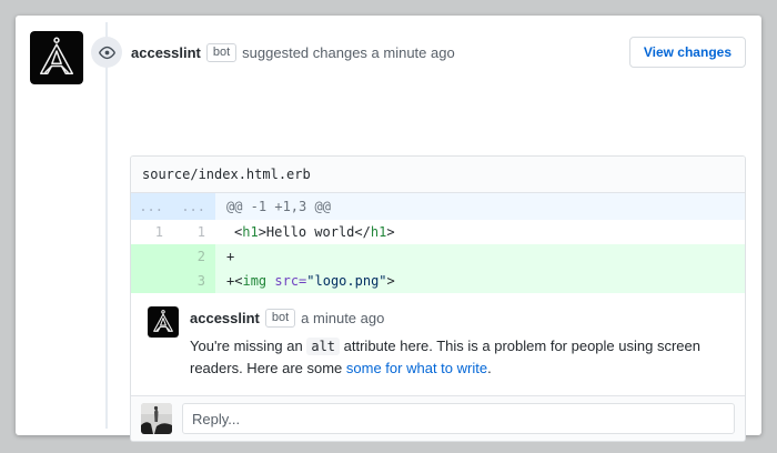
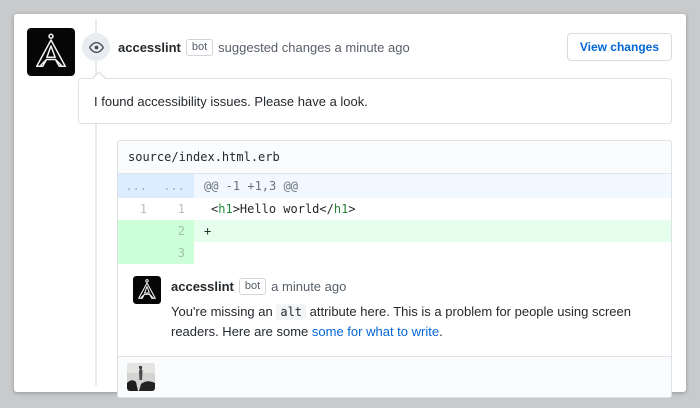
  accesslint
  bot
  suggested changes a minute ago
  View changes
+ I found accessibility issues. Please have a look.
  source/index.html.erb
  ...
  ...
  @@ -1 +1,3 @@
  1
  1
  <h1>Hello world</h1>
  2
  +
  3
- +<img src="logo.png">
  accesslint
  bot
  a minute ago
  You're missing an alt attribute here. This is a problem for people using screen readers. Here are some some for what to write.
- Reply...
